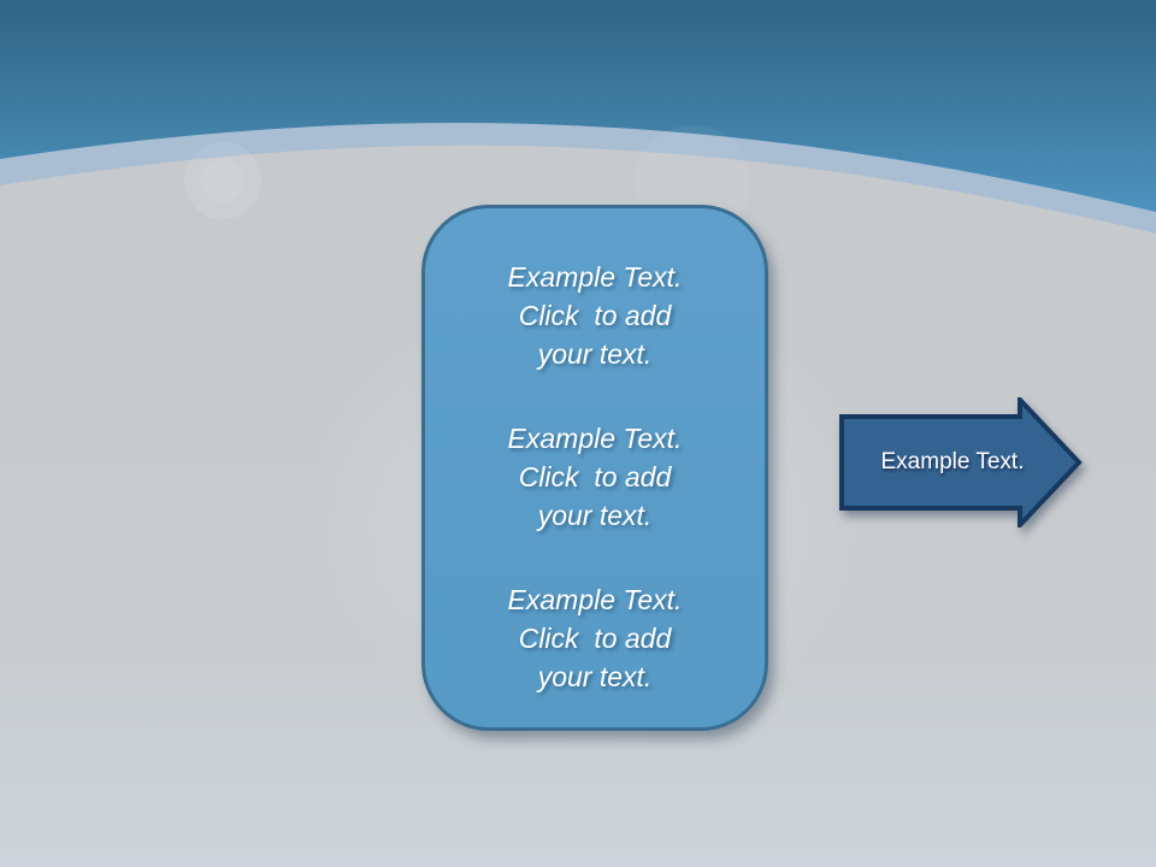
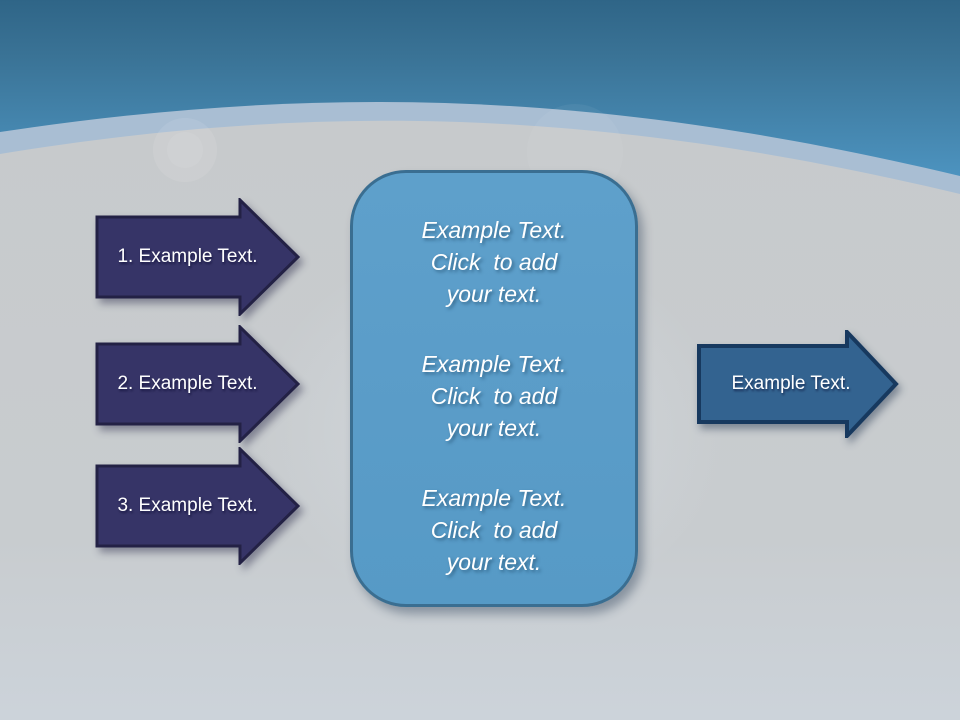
+ 1. Example Text.
+ 2. Example Text.
+ 3. Example Text.
  Example Text.
  Click to add
  your text.
  Example Text.
  Click to add
  your text.
  Example Text.
  Click to add
  your text.
  Example Text.
